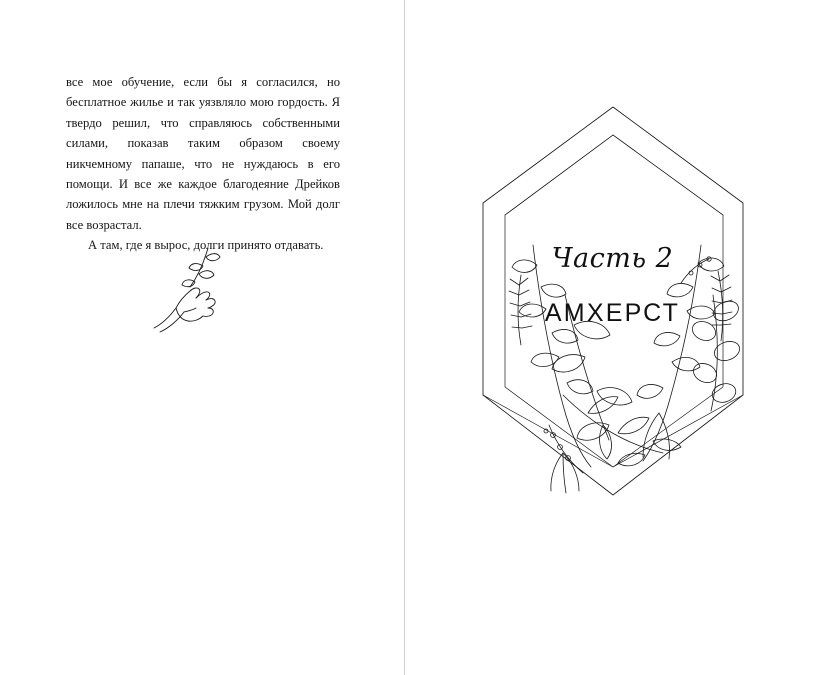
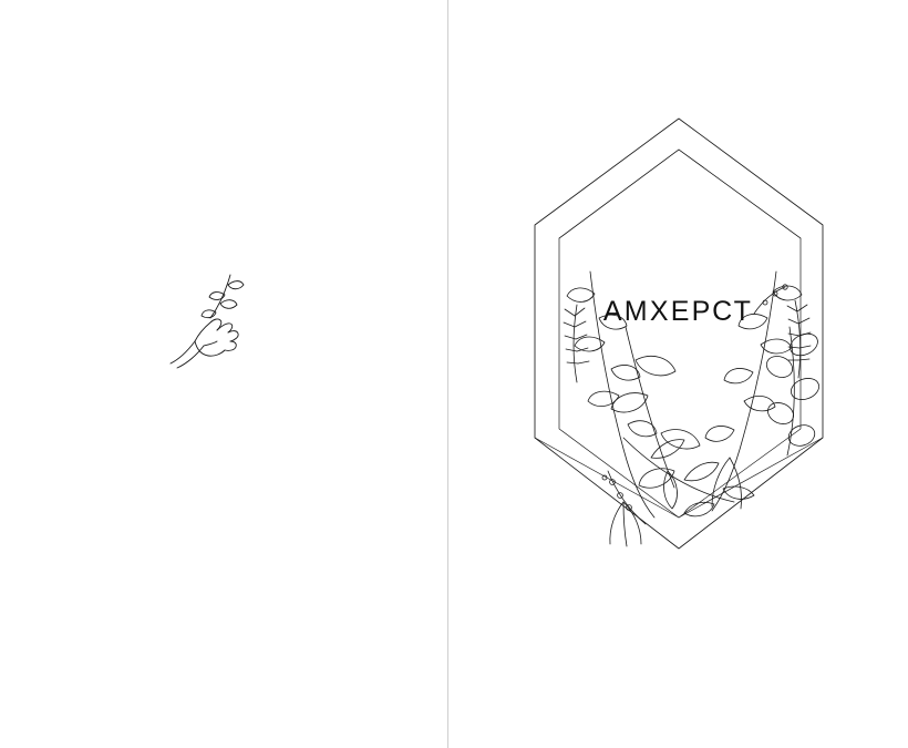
- все мое обучение, если бы я согласился, но бесплатное жилье и так уязвляло мою гордость. Я твердо решил, что справляюсь собственными силами, показав таким образом своему никчемному папаше, что не нуждаюсь в его помощи. И все же каждое благодеяние Дрейков ложилось мне на плечи тяжким грузом. Мой долг все возрастал.
- А там, где я вырос, долги принято отдавать.
- Часть 2
  АМХЕРСТ
